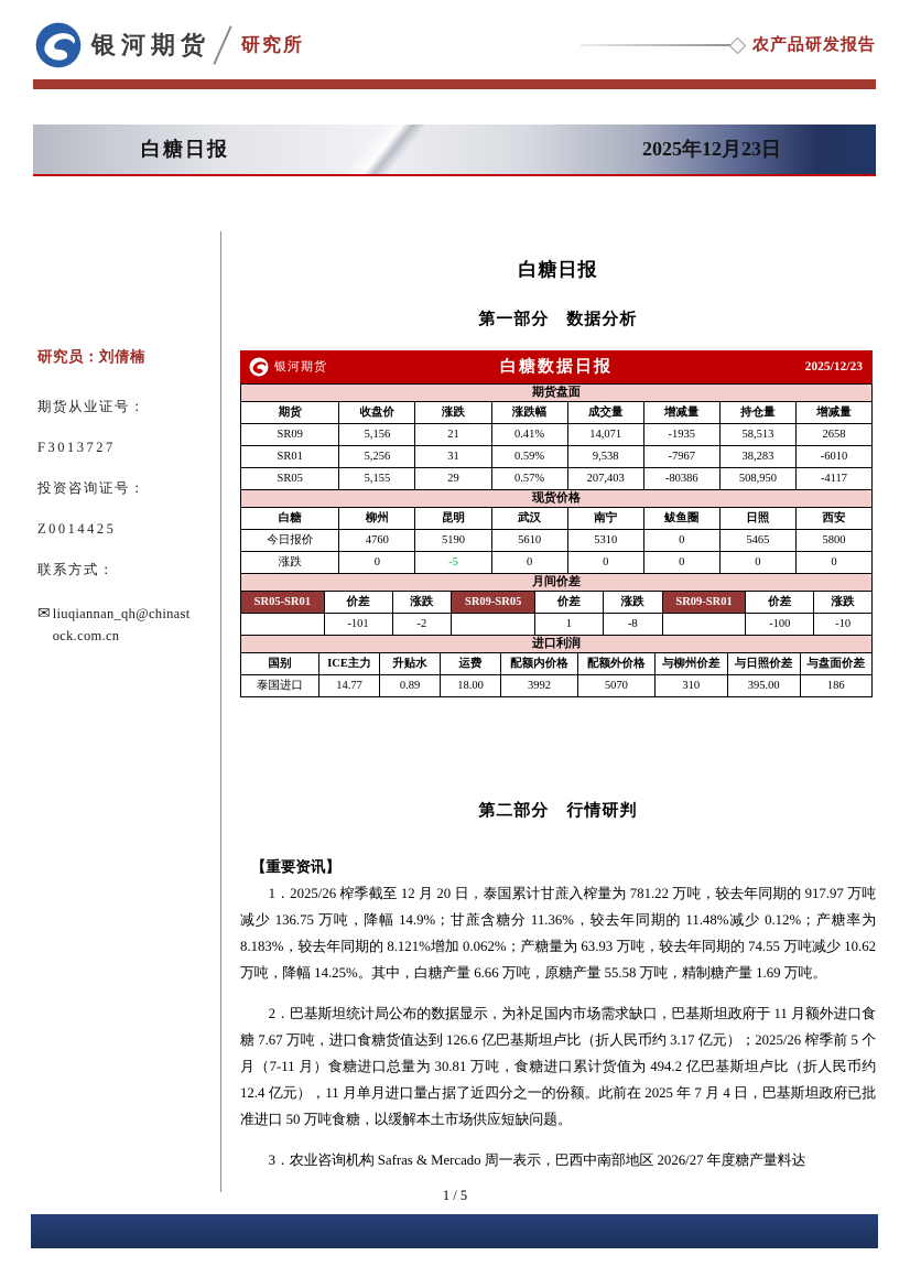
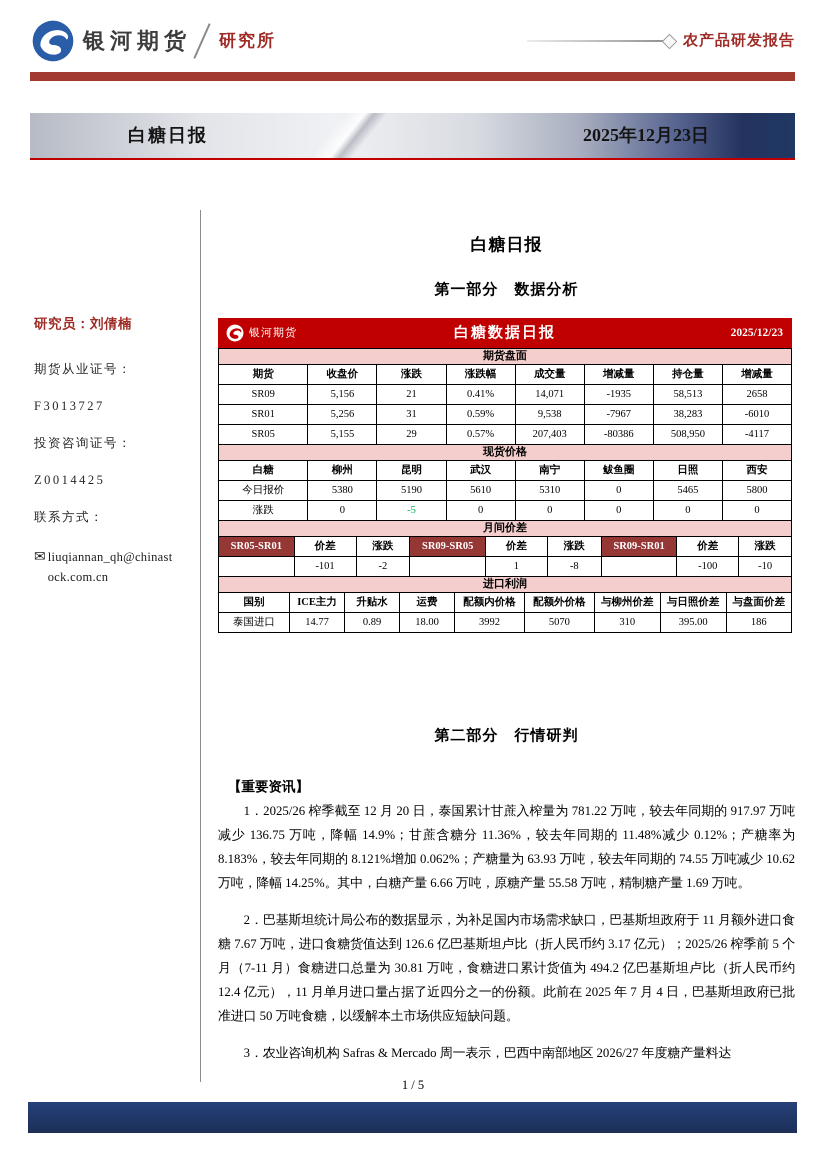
  银河期货
  研究所
  农产品研发报告
  白糖日报
  2025年12月23日
  研究员：刘倩楠
  期货从业证号：
  F3013727
  投资咨询证号：
  Z0014425
  联系方式：
  ✉
  liuqiannan_qh@chinastock.com.cn
  白糖日报
  第一部分 数据分析
  银河期货
  白糖数据日报
  2025/12/23
  期货盘面
  期货	收盘价	涨跌	涨跌幅	成交量	增减量	持仓量	增减量
  SR09	5,156	21	0.41%	14,071	-1935	58,513	2658
  SR01	5,256	31	0.59%	9,538	-7967	38,283	-6010
  SR05	5,155	29	0.57%	207,403	-80386	508,950	-4117
  现货价格
  白糖	柳州	昆明	武汉	南宁	鲅鱼圈	日照	西安
- 今日报价	4760	5190	5610	5310	0	5465	5800
+ 今日报价	5380	5190	5610	5310	0	5465	5800
  涨跌	0	-5	0	0	0	0	0
  月间价差
  SR05-SR01	价差	涨跌	SR09-SR05	价差	涨跌	SR09-SR01	价差	涨跌
  	-101	-2		1	-8		-100	-10
  进口利润
  国别	ICE主力	升贴水	运费	配额内价格	配额外价格	与柳州价差	与日照价差	与盘面价差
  泰国进口	14.77	0.89	18.00	3992	5070	310	395.00	186
  第二部分 行情研判
  【重要资讯】
  1．2025/26 榨季截至 12 月 20 日，泰国累计甘蔗入榨量为 781.22 万吨，较去年同期的 917.97 万吨减少 136.75 万吨，降幅 14.9%；甘蔗含糖分 11.36%，较去年同期的 11.48%减少 0.12%；产糖率为 8.183%，较去年同期的 8.121%增加 0.062%；产糖量为 63.93 万吨，较去年同期的 74.55 万吨减少 10.62 万吨，降幅 14.25%。其中，白糖产量 6.66 万吨，原糖产量 55.58 万吨，精制糖产量 1.69 万吨。
  2．巴基斯坦统计局公布的数据显示，为补足国内市场需求缺口，巴基斯坦政府于 11 月额外进口食糖 7.67 万吨，进口食糖货值达到 126.6 亿巴基斯坦卢比（折人民币约 3.17 亿元）；2025/26 榨季前 5 个月（7-11 月）食糖进口总量为 30.81 万吨，食糖进口累计货值为 494.2 亿巴基斯坦卢比（折人民币约 12.4 亿元），11 月单月进口量占据了近四分之一的份额。此前在 2025 年 7 月 4 日，巴基斯坦政府已批准进口 50 万吨食糖，以缓解本土市场供应短缺问题。
  3．农业咨询机构 Safras & Mercado 周一表示，巴西中南部地区 2026/27 年度糖产量料达
  1 / 5
